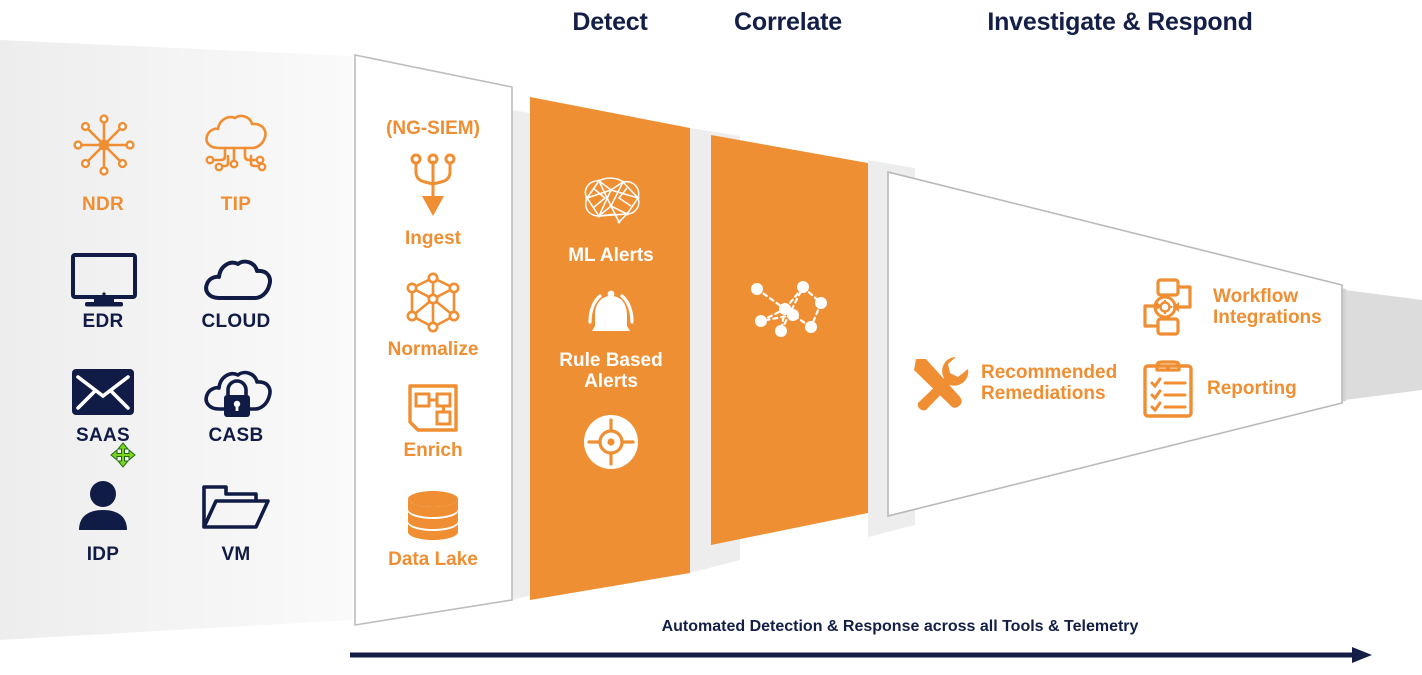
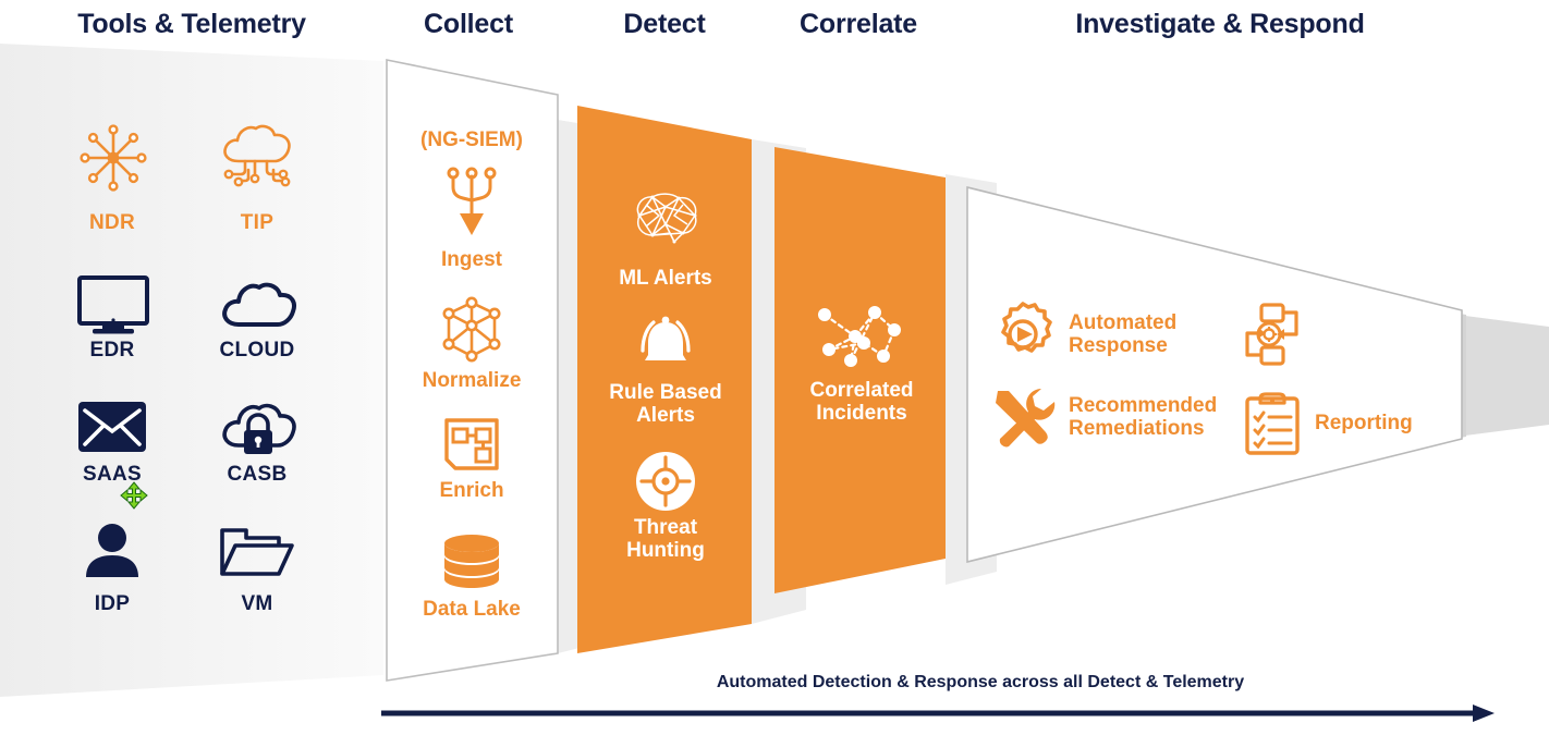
+ Tools & Telemetry
+ Collect
  Detect
  Correlate
  Investigate & Respond
  NDR
  TIP
  EDR
  CLOUD
  SAAS
  CASB
  IDP
  VM
  (NG-SIEM)
  Ingest
  Normalize
  Enrich
  Data Lake
  ML Alerts
  Rule Based
  Alerts
+ Threat
+ Hunting
+ Correlated
+ Incidents
+ Automated
+ Response
  Recommended
  Remediations
- Workflow
- Integrations
  Reporting
- Automated Detection & Response across all Tools & Telemetry
+ Automated Detection & Response across all Detect & Telemetry
